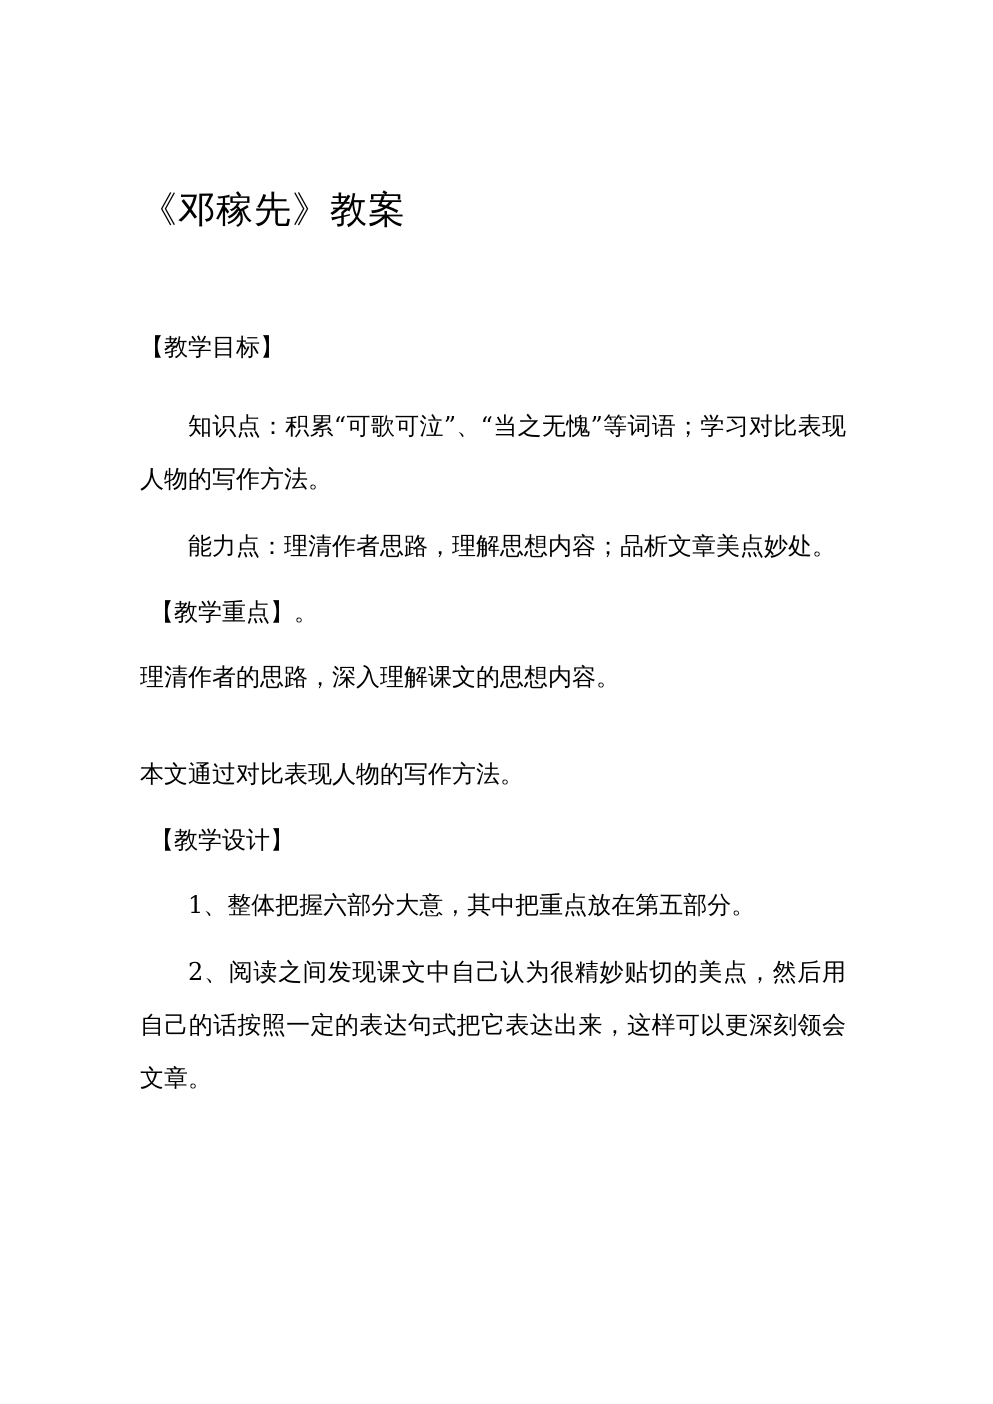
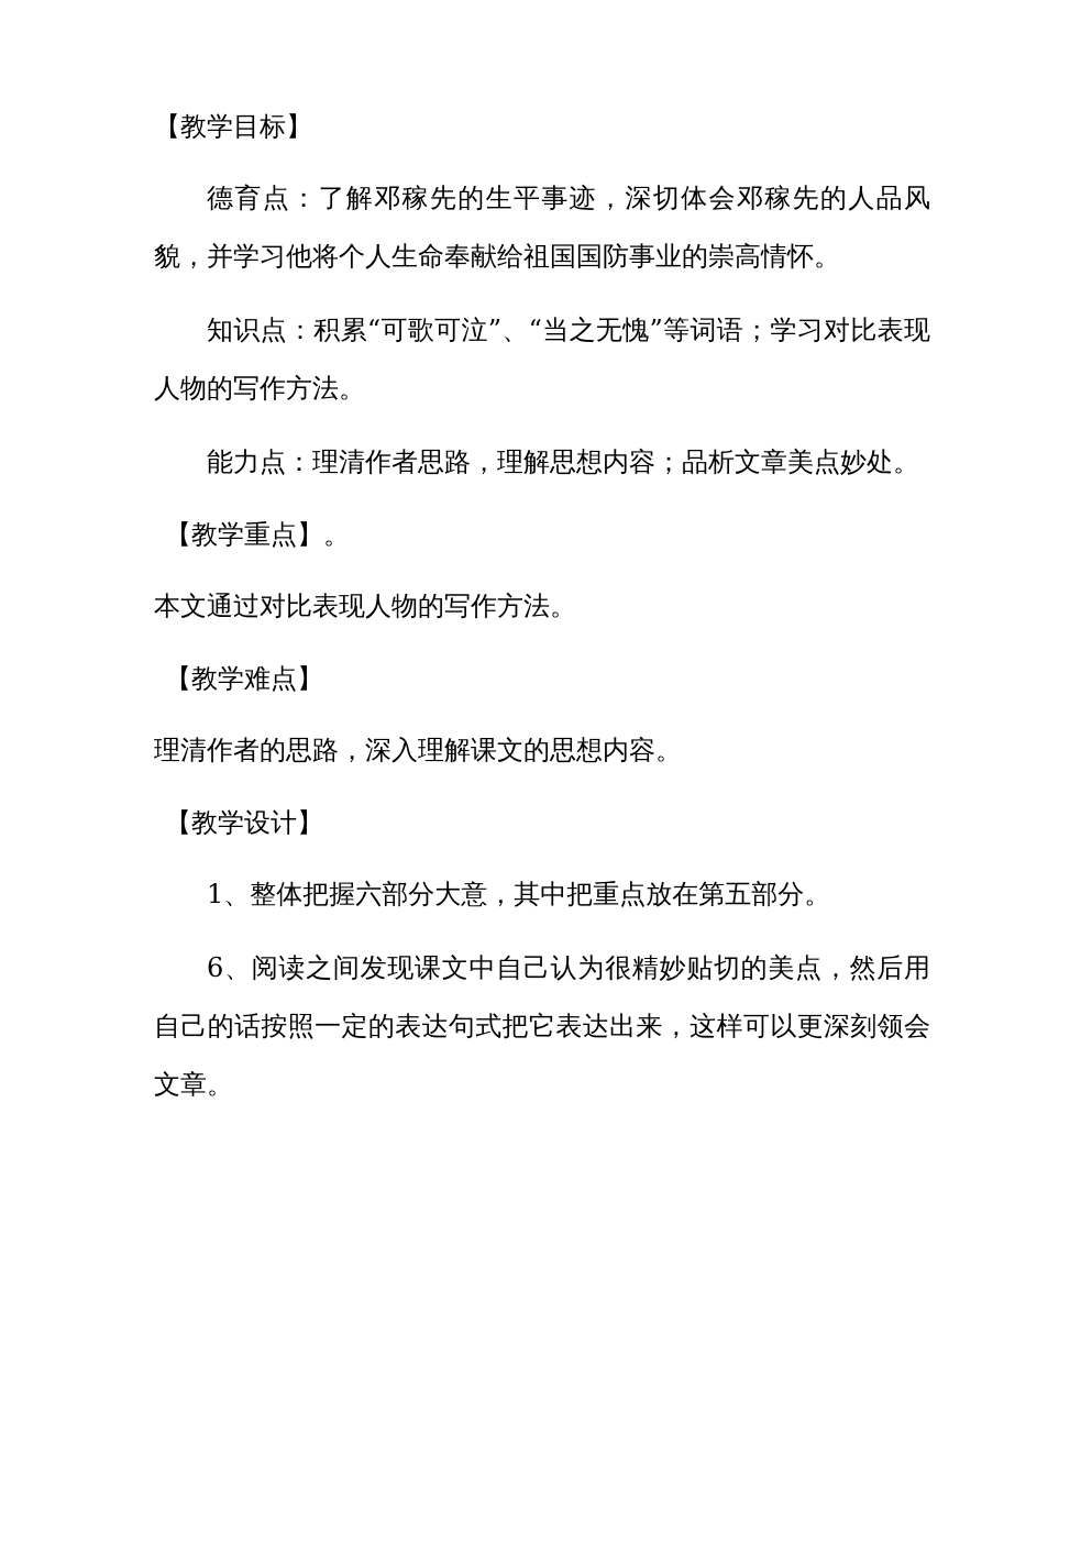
- 《邓稼先》教案
  【教学目标】
+ 德育点：了解邓稼先的生平事迹，深切体会邓稼先的人品风貌，并学习他将个人生命奉献给祖国国防事业的崇高情怀。
  知识点：积累“可歌可泣”、“当之无愧”等词语；学习对比表现人物的写作方法。
  能力点：理清作者思路，理解思想内容；品析文章美点妙处。
  【教学重点】。
- 理清作者的思路，深入理解课文的思想内容。
+ 本文通过对比表现人物的写作方法。
+ 【教学难点】
- 本文通过对比表现人物的写作方法。
+ 理清作者的思路，深入理解课文的思想内容。
  【教学设计】
  1、整体把握六部分大意，其中把重点放在第五部分。
- 2、阅读之间发现课文中自己认为很精妙贴切的美点，然后用自己的话按照一定的表达句式把它表达出来，这样可以更深刻领会文章。
+ 6、阅读之间发现课文中自己认为很精妙贴切的美点，然后用自己的话按照一定的表达句式把它表达出来，这样可以更深刻领会文章。
